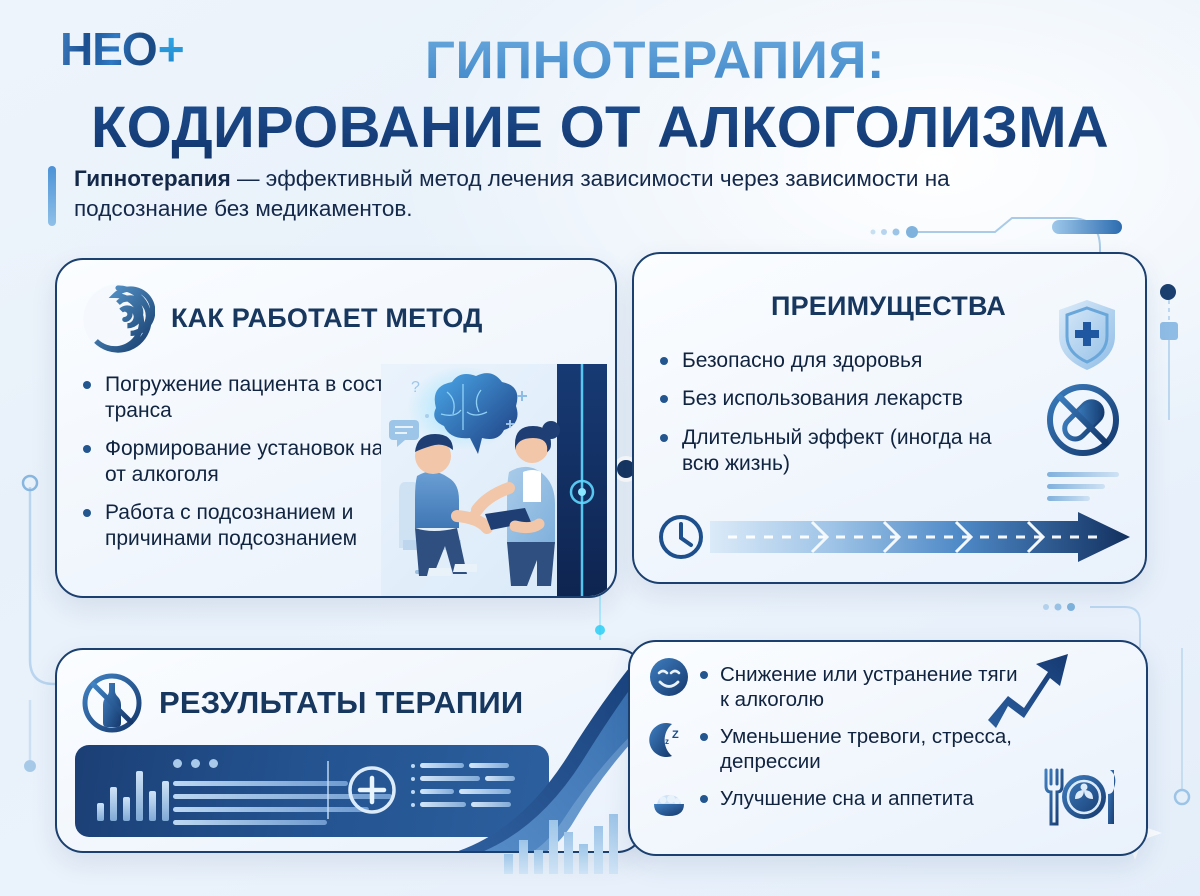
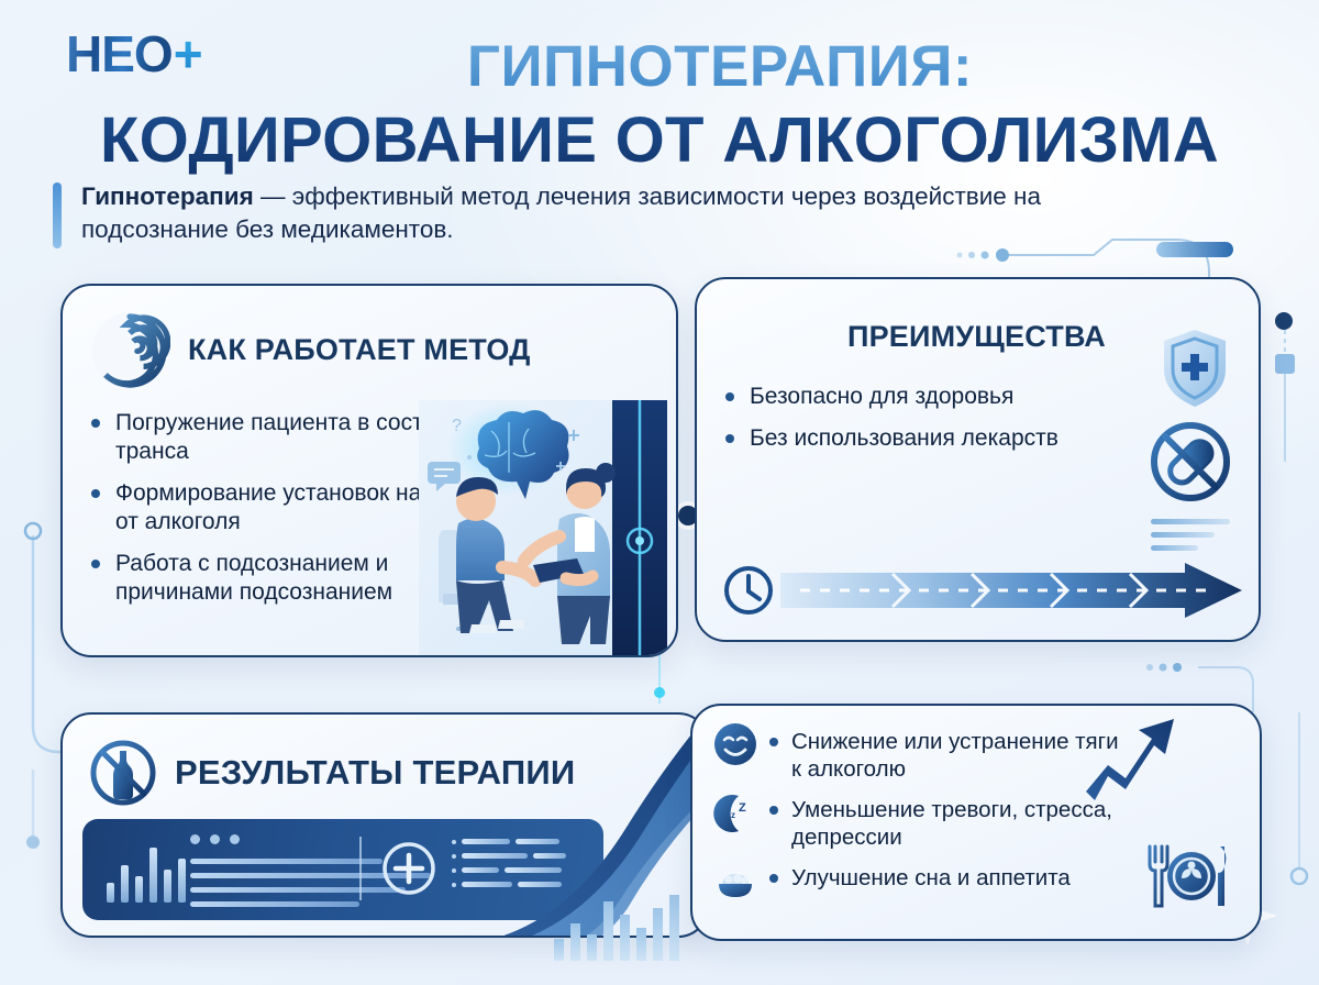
  ГИПНОТЕРАПИЯ:
  КОДИРОВАНИЕ ОТ АЛКОГОЛИЗМА
- Гипнотерапия — эффективный метод лечения зависимости через зависимости на подсознание без медикаментов.
+ Гипнотерапия — эффективный метод лечения зависимости через воздействие на подсознание без медикаментов.
  КАК РАБОТАЕТ МЕТОД
  Погружение пациента в сост транса
  Формирование установок на от алкоголя
  Работа с подсознанием и причинами подсознанием
  ?
  ПРЕИМУЩЕСТВА
  Безопасно для здоровья
  Без использования лекарств
- Длительный эффект (иногда на всю жизнь)
  РЕЗУЛЬТАТЫ ТЕРАПИИ
  Снижение или устранение тяги к алкоголю
  Z
  z
  Уменьшение тревоги, стресса, депрессии
  Улучшение сна и аппетита
